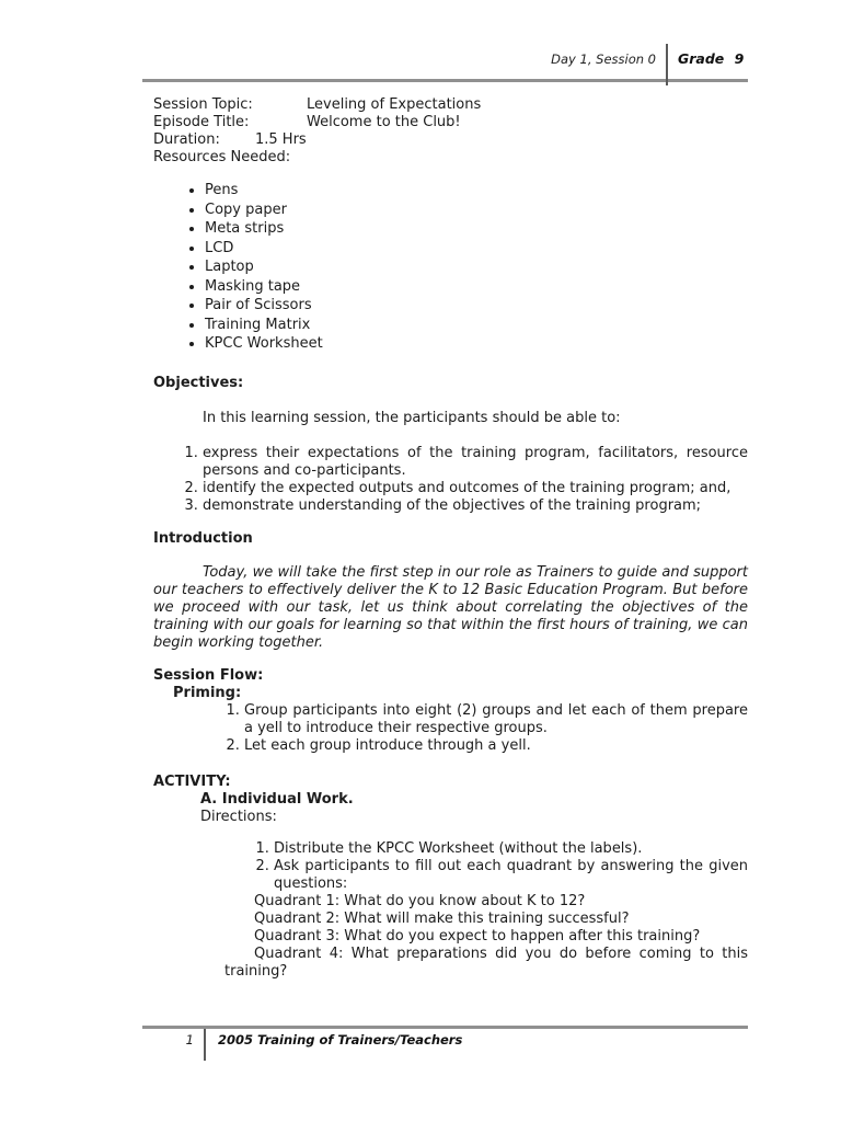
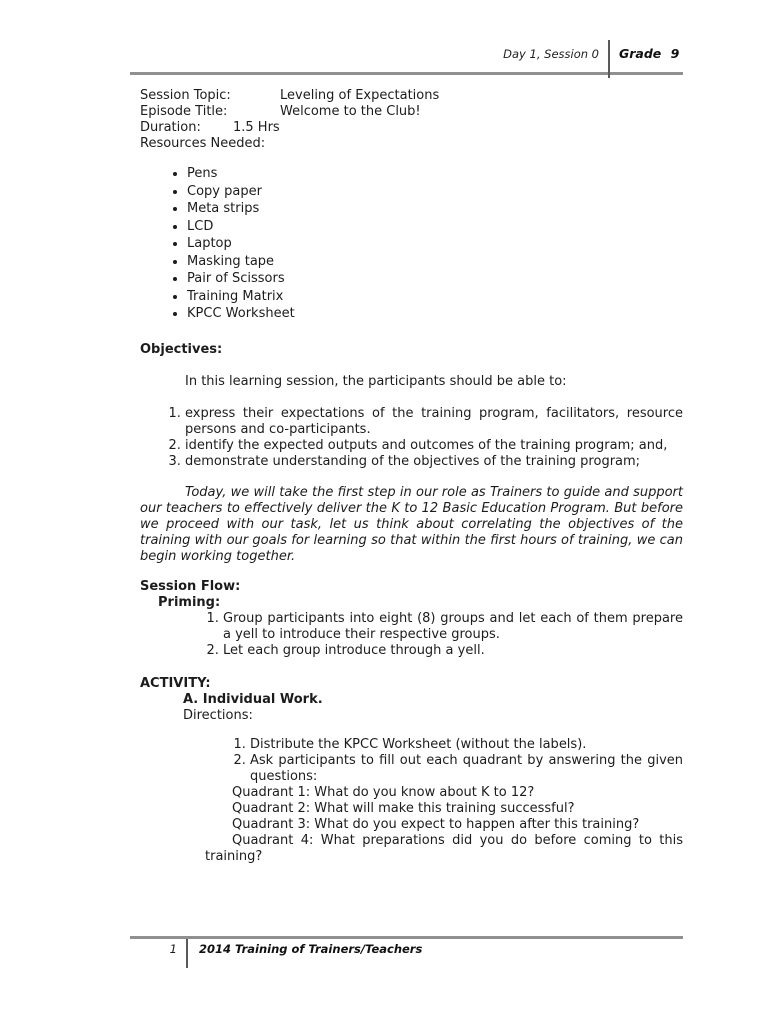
  Day 1, Session 0
  Grade 9
  Session Topic:
  Leveling of Expectations
  Episode Title:
  Welcome to the Club!
  Duration:
  1.5 Hrs
  Resources Needed:
  Pens
  Copy paper
  Meta strips
  LCD
  Laptop
  Masking tape
  Pair of Scissors
  Training Matrix
  KPCC Worksheet
  Objectives:
  In this learning session, the participants should be able to:
  express their expectations of the training program, facilitators, resource persons and co-participants.
  identify the expected outputs and outcomes of the training program; and,
  demonstrate understanding of the objectives of the training program;
- Introduction
  Today, we will take the first step in our role as Trainers to guide and support our teachers to effectively deliver the K to 12 Basic Education Program. But before we proceed with our task, let us think about correlating the objectives of the training with our goals for learning so that within the first hours of training, we can begin working together.
  Session Flow:
  Priming:
- Group participants into eight (2) groups and let each of them prepare a yell to introduce their respective groups.
+ Group participants into eight (8) groups and let each of them prepare a yell to introduce their respective groups.
  Let each group introduce through a yell.
  ACTIVITY:
  A. Individual Work.
  Directions:
  Distribute the KPCC Worksheet (without the labels).
  Ask participants to fill out each quadrant by answering the given questions:
  Quadrant 1: What do you know about K to 12?
  Quadrant 2: What will make this training successful?
  Quadrant 3: What do you expect to happen after this training?
  Quadrant 4: What preparations did you do before coming to this training?
  1
- 2005 Training of Trainers/Teachers
+ 2014 Training of Trainers/Teachers
